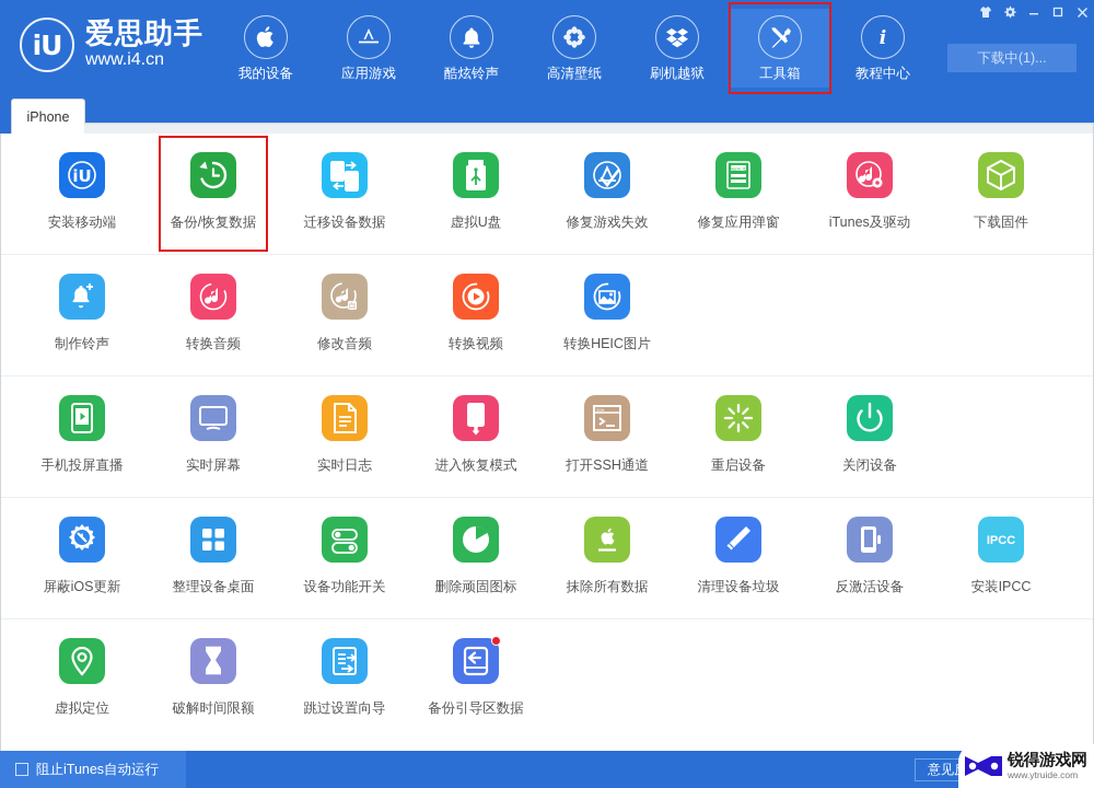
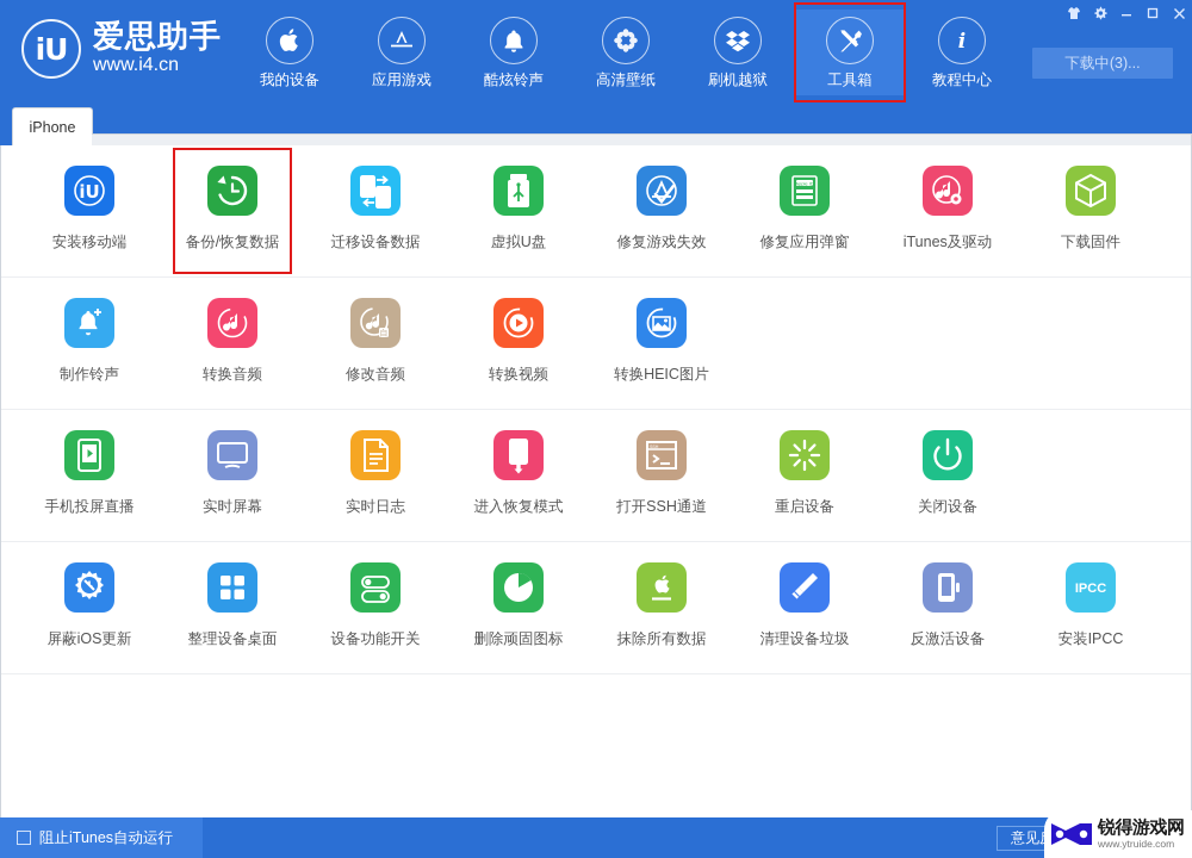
  iU
  爱思助手
  www.i4.cn
  我的设备
  应用游戏
  酷炫铃声
  高清壁纸
  刷机越狱
  工具箱
  i
  教程中心
- 下载中(1)...
+ 下载中(3)...
  iPhone
  iU
  安装移动端
  备份/恢复数据
  迁移设备数据
  虚拟U盘
  修复游戏失效
  修复应用弹窗
  iTunes及驱动
  下载固件
  制作铃声
  转换音频
  修改音频
  转换视频
  转换HEIC图片
  手机投屏直播
  实时屏幕
  实时日志
  进入恢复模式
  打开SSH通道
  重启设备
  关闭设备
  屏蔽iOS更新
  整理设备桌面
  设备功能开关
  删除顽固图标
  抹除所有数据
  清理设备垃圾
  反激活设备
  IPCC
  安装IPCC
- 虚拟定位
- 破解时间限额
- 跳过设置向导
- 备份引导区数据
  阻止iTunes自动运行
  锐得游戏网
  www.ytruide.com
